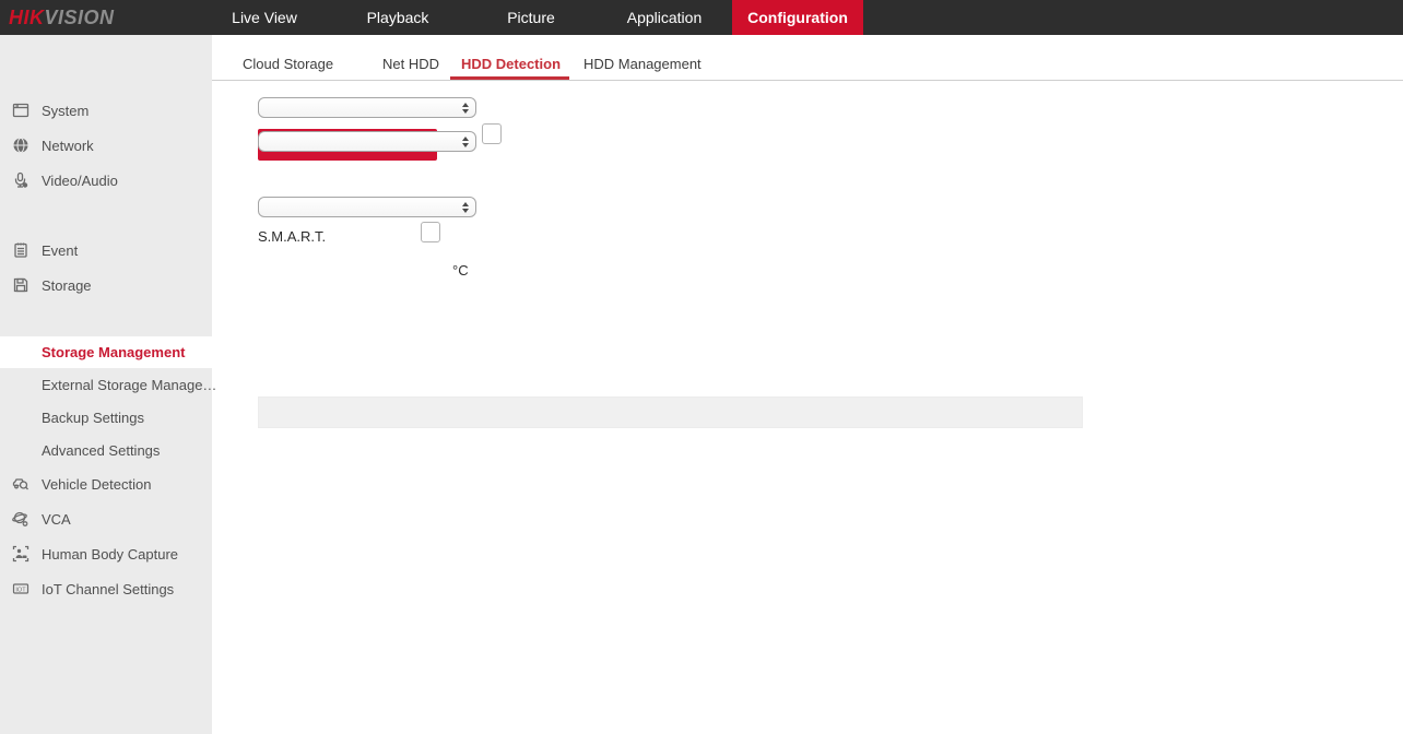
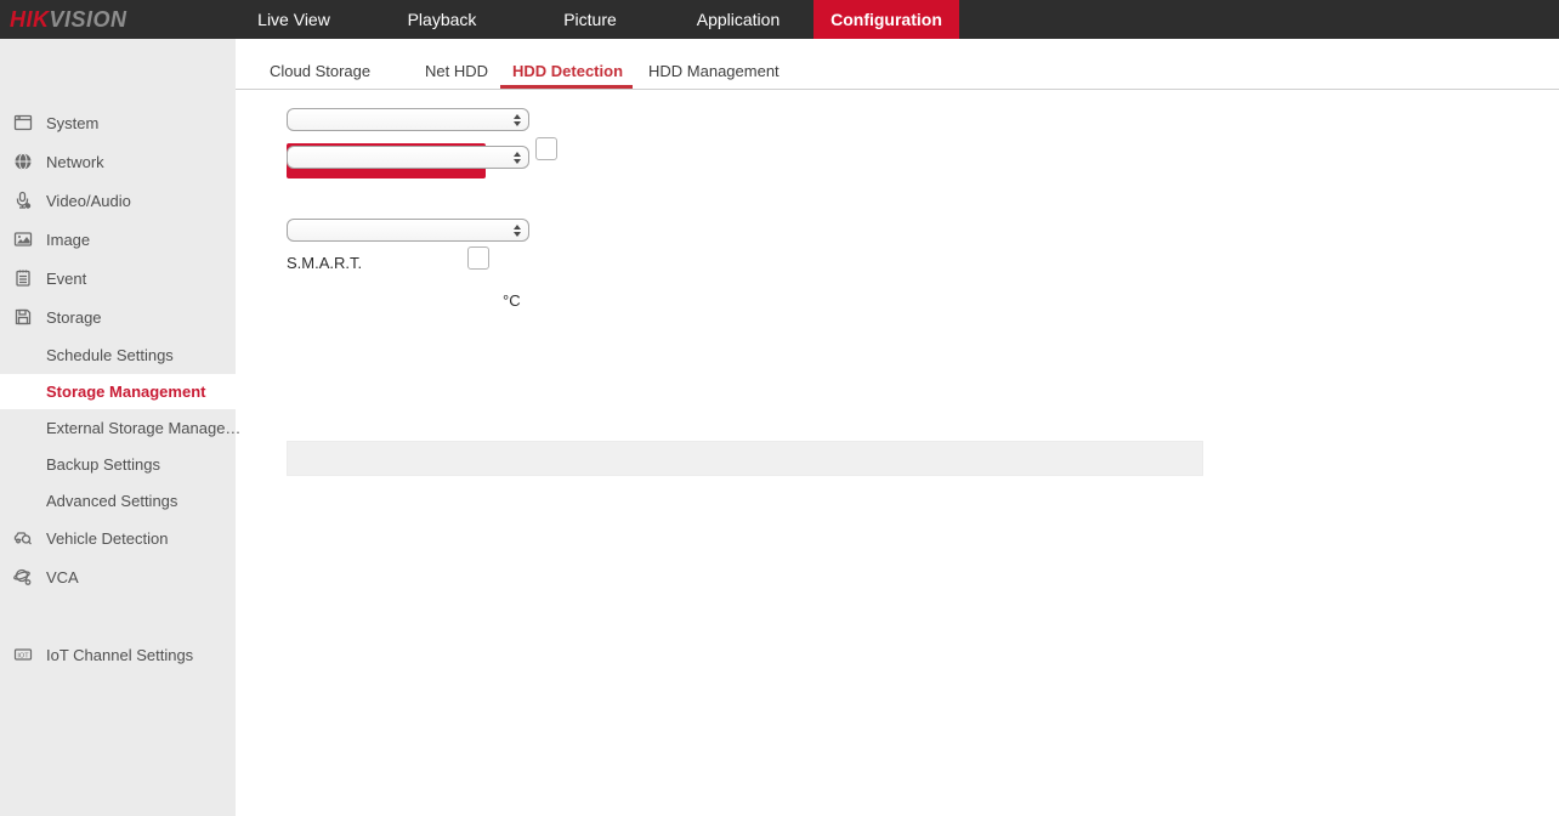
  HIKVISION
  Live View
  Playback
  Picture
  Application
  Configuration
  System
  Network
  Video/Audio
+ Image
  Event
  Storage
+ Schedule Settings
  Storage Management
  External Storage Manage…
  Backup Settings
  Advanced Settings
  Vehicle Detection
  VCA
- Human Body Capture
  IoT Channel Settings
  Cloud Storage
  Net HDD
  HDD Detection
  HDD Management
  S.M.A.R.T.
  °C
